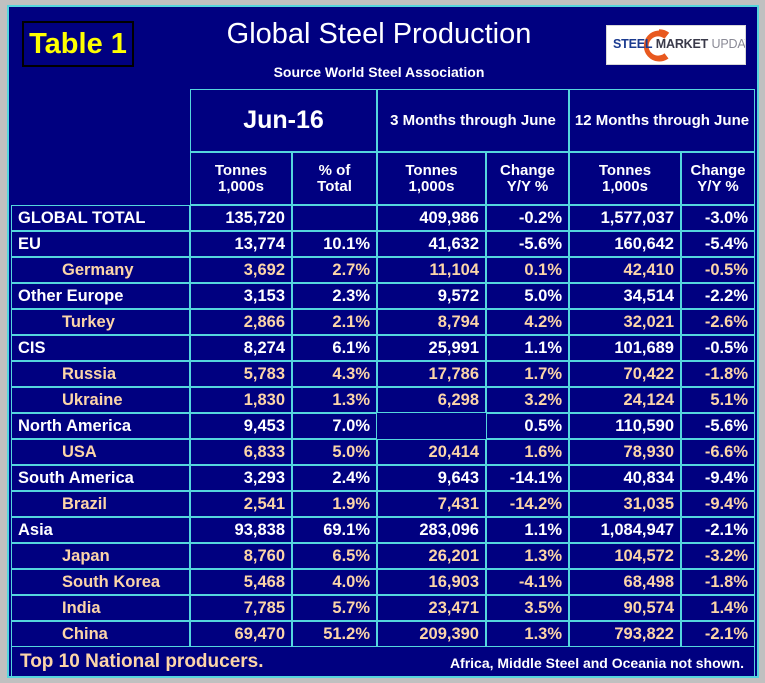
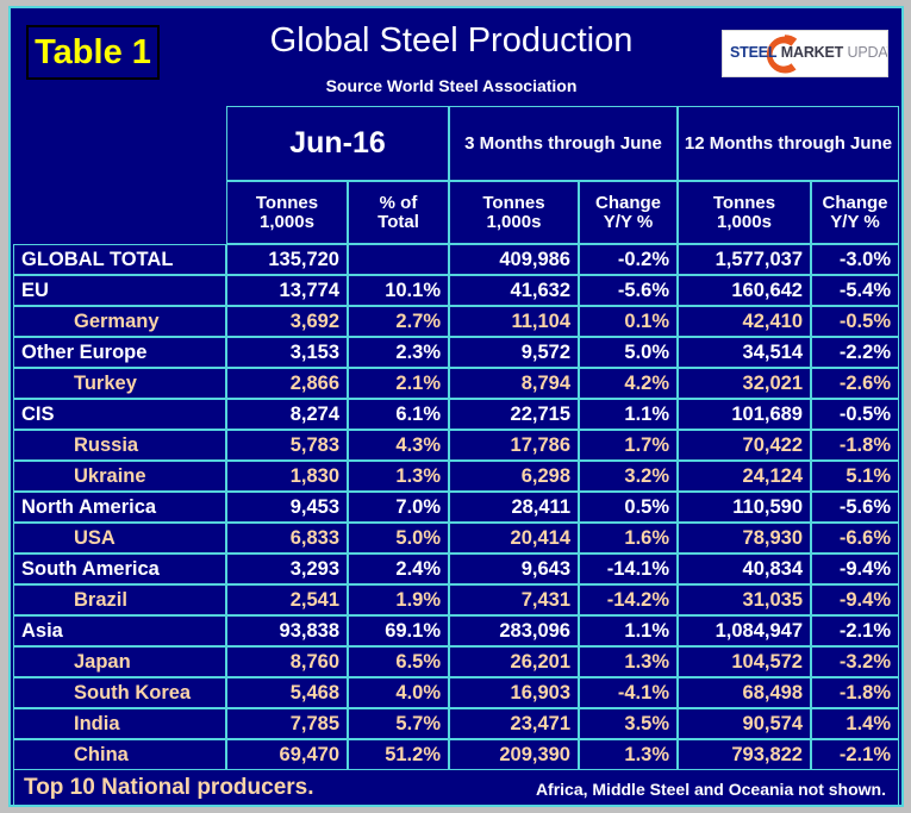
  Table 1
  Global Steel Production
  Source World Steel Association
  STEEL MARKET UPDA
  Jun-16
  3 Months through June
  12 Months through June
  Tonnes
  1,000s
  % of
  Total
  Tonnes
  1,000s
  Change
  Y/Y %
  Tonnes
  1,000s
  Change
  Y/Y %
  GLOBAL TOTAL
  135,720
  409,986
  -0.2%
  1,577,037
  -3.0%
  EU
  13,774
  10.1%
  41,632
  -5.6%
  160,642
  -5.4%
  Germany
  3,692
  2.7%
  11,104
  0.1%
  42,410
  -0.5%
  Other Europe
  3,153
  2.3%
  9,572
  5.0%
  34,514
  -2.2%
  Turkey
  2,866
  2.1%
  8,794
  4.2%
  32,021
  -2.6%
  CIS
  8,274
  6.1%
- 25,991
+ 22,715
  1.1%
  101,689
  -0.5%
  Russia
  5,783
  4.3%
  17,786
  1.7%
  70,422
  -1.8%
  Ukraine
  1,830
  1.3%
  6,298
  3.2%
  24,124
  5.1%
  North America
  9,453
  7.0%
+ 28,411
  0.5%
  110,590
  -5.6%
  USA
  6,833
  5.0%
  20,414
  1.6%
  78,930
  -6.6%
  South America
  3,293
  2.4%
  9,643
  -14.1%
  40,834
  -9.4%
  Brazil
  2,541
  1.9%
  7,431
  -14.2%
  31,035
  -9.4%
  Asia
  93,838
  69.1%
  283,096
  1.1%
  1,084,947
  -2.1%
  Japan
  8,760
  6.5%
  26,201
  1.3%
  104,572
  -3.2%
  South Korea
  5,468
  4.0%
  16,903
  -4.1%
  68,498
  -1.8%
  India
  7,785
  5.7%
  23,471
  3.5%
  90,574
  1.4%
  China
  69,470
  51.2%
  209,390
  1.3%
  793,822
  -2.1%
  Top 10 National producers.
  Africa, Middle Steel and Oceania not shown.
